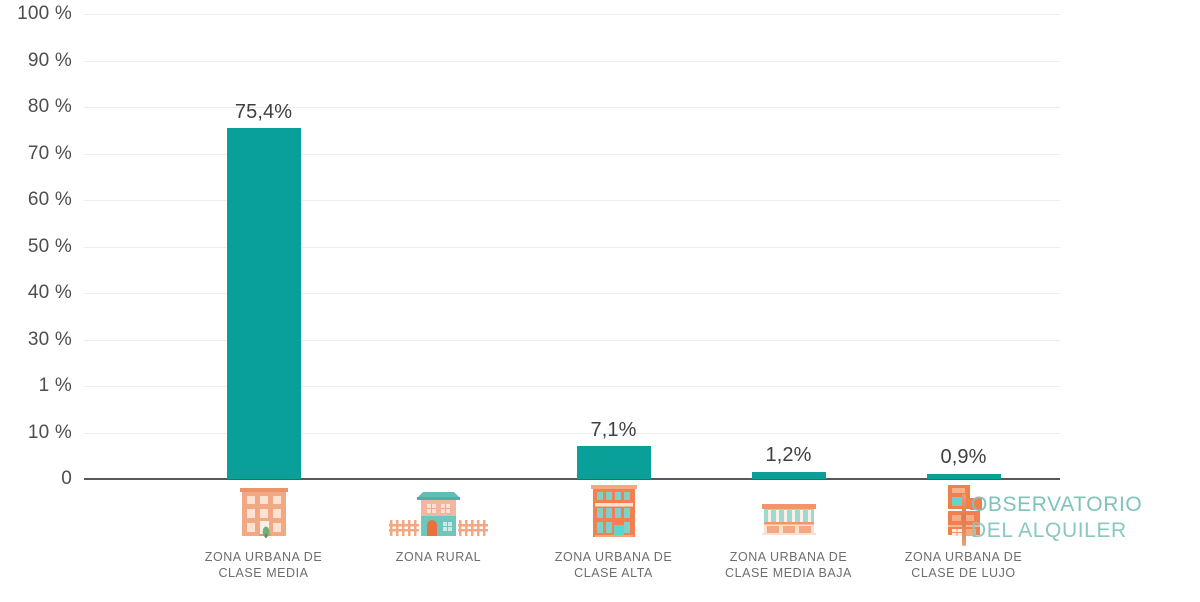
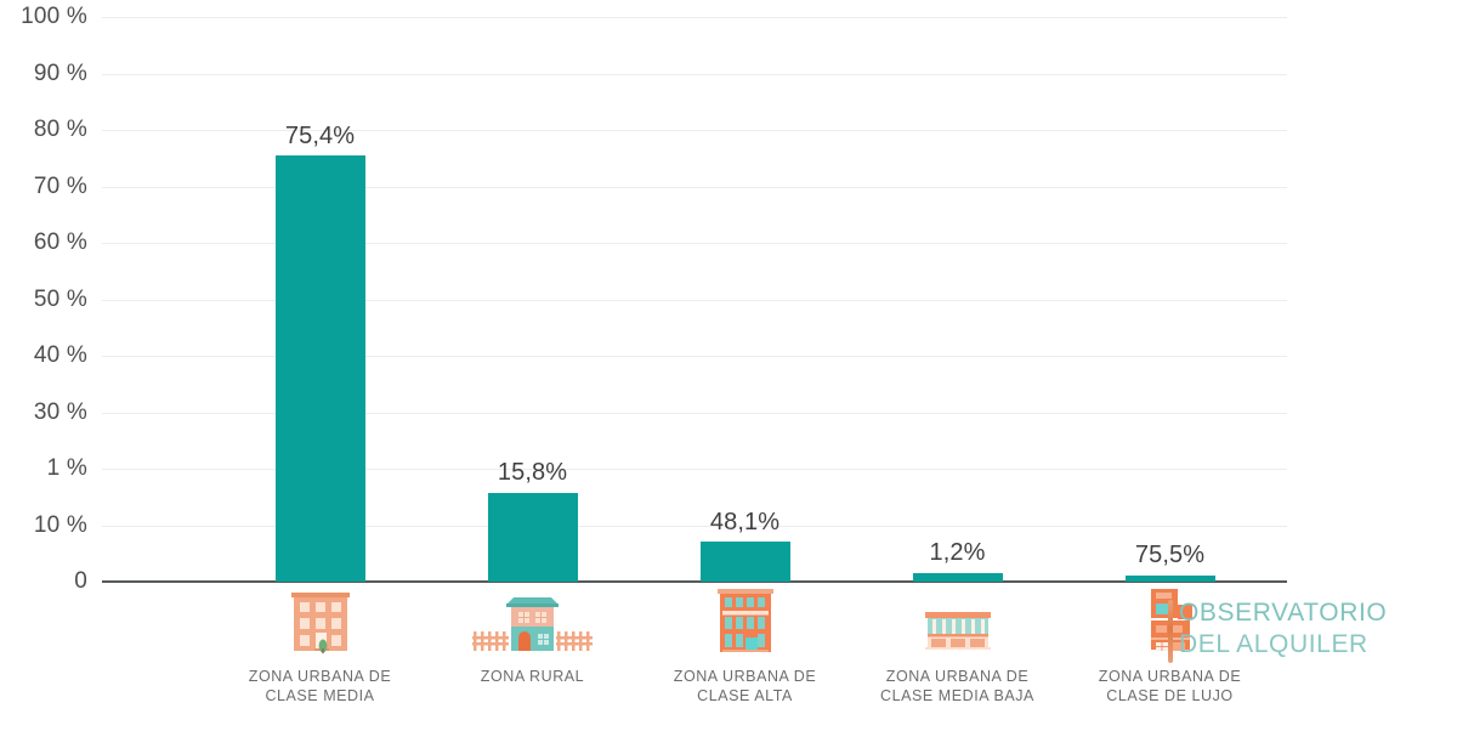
  0
  10 %
  1 %
  30 %
  40 %
  50 %
  60 %
  70 %
  80 %
  90 %
  100 %
  75,4%
+ 15,8%
- 7,1%
+ 48,1%
  1,2%
- 0,9%
+ 75,5%
  ZONA URBANA DE
  CLASE MEDIA
  ZONA RURAL
  ZONA URBANA DE
  CLASE ALTA
  ZONA URBANA DE
  CLASE MEDIA BAJA
  ZONA URBANA DE
  CLASE DE LUJO
  OBSERVATORIO
  DEL ALQUILER
